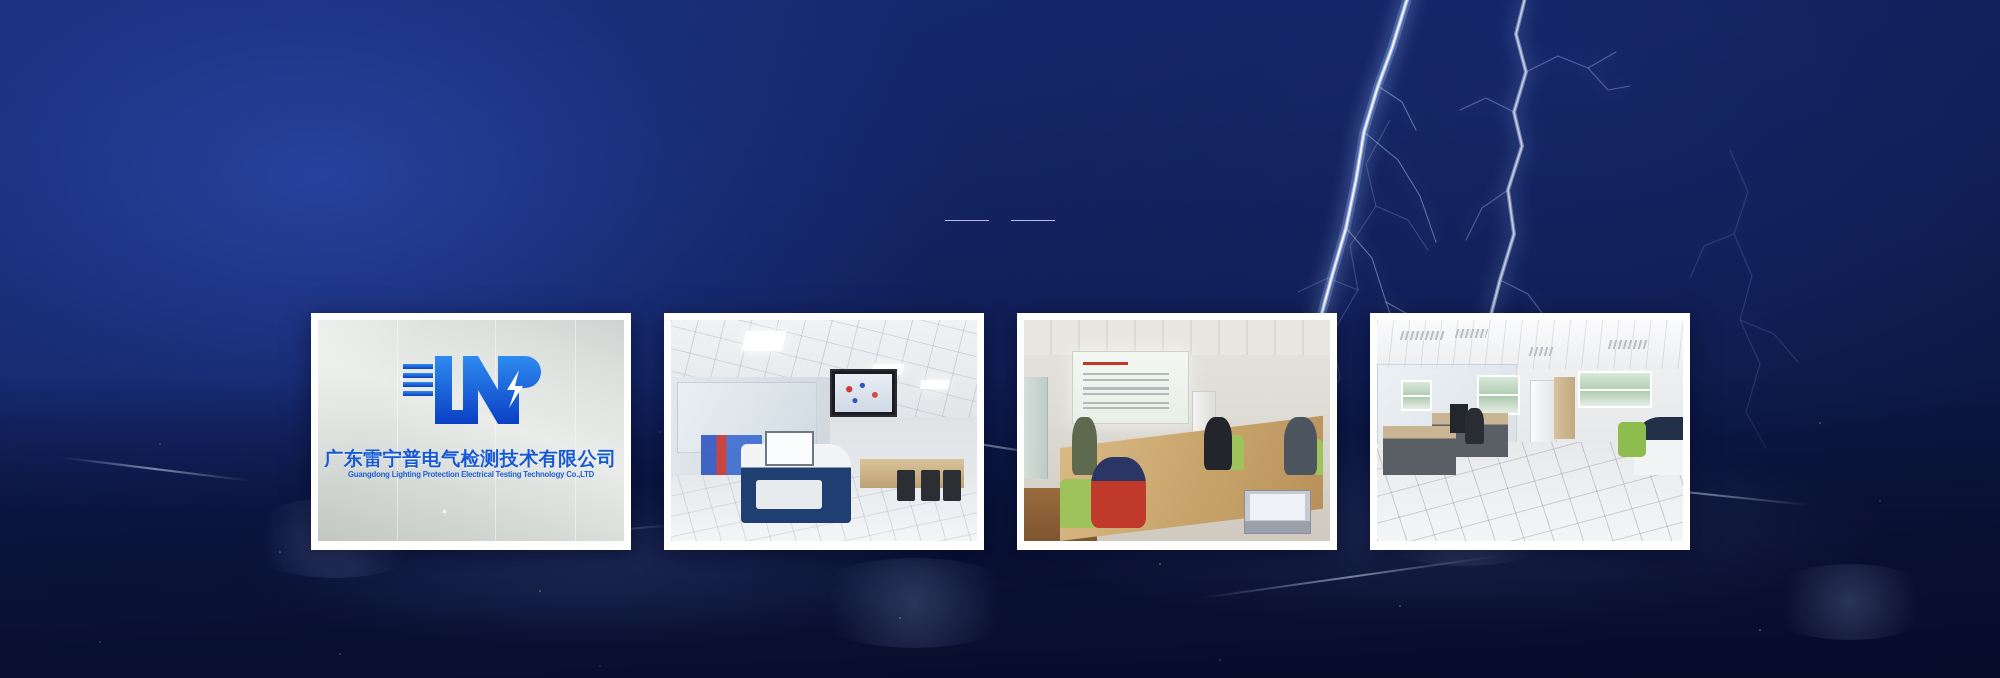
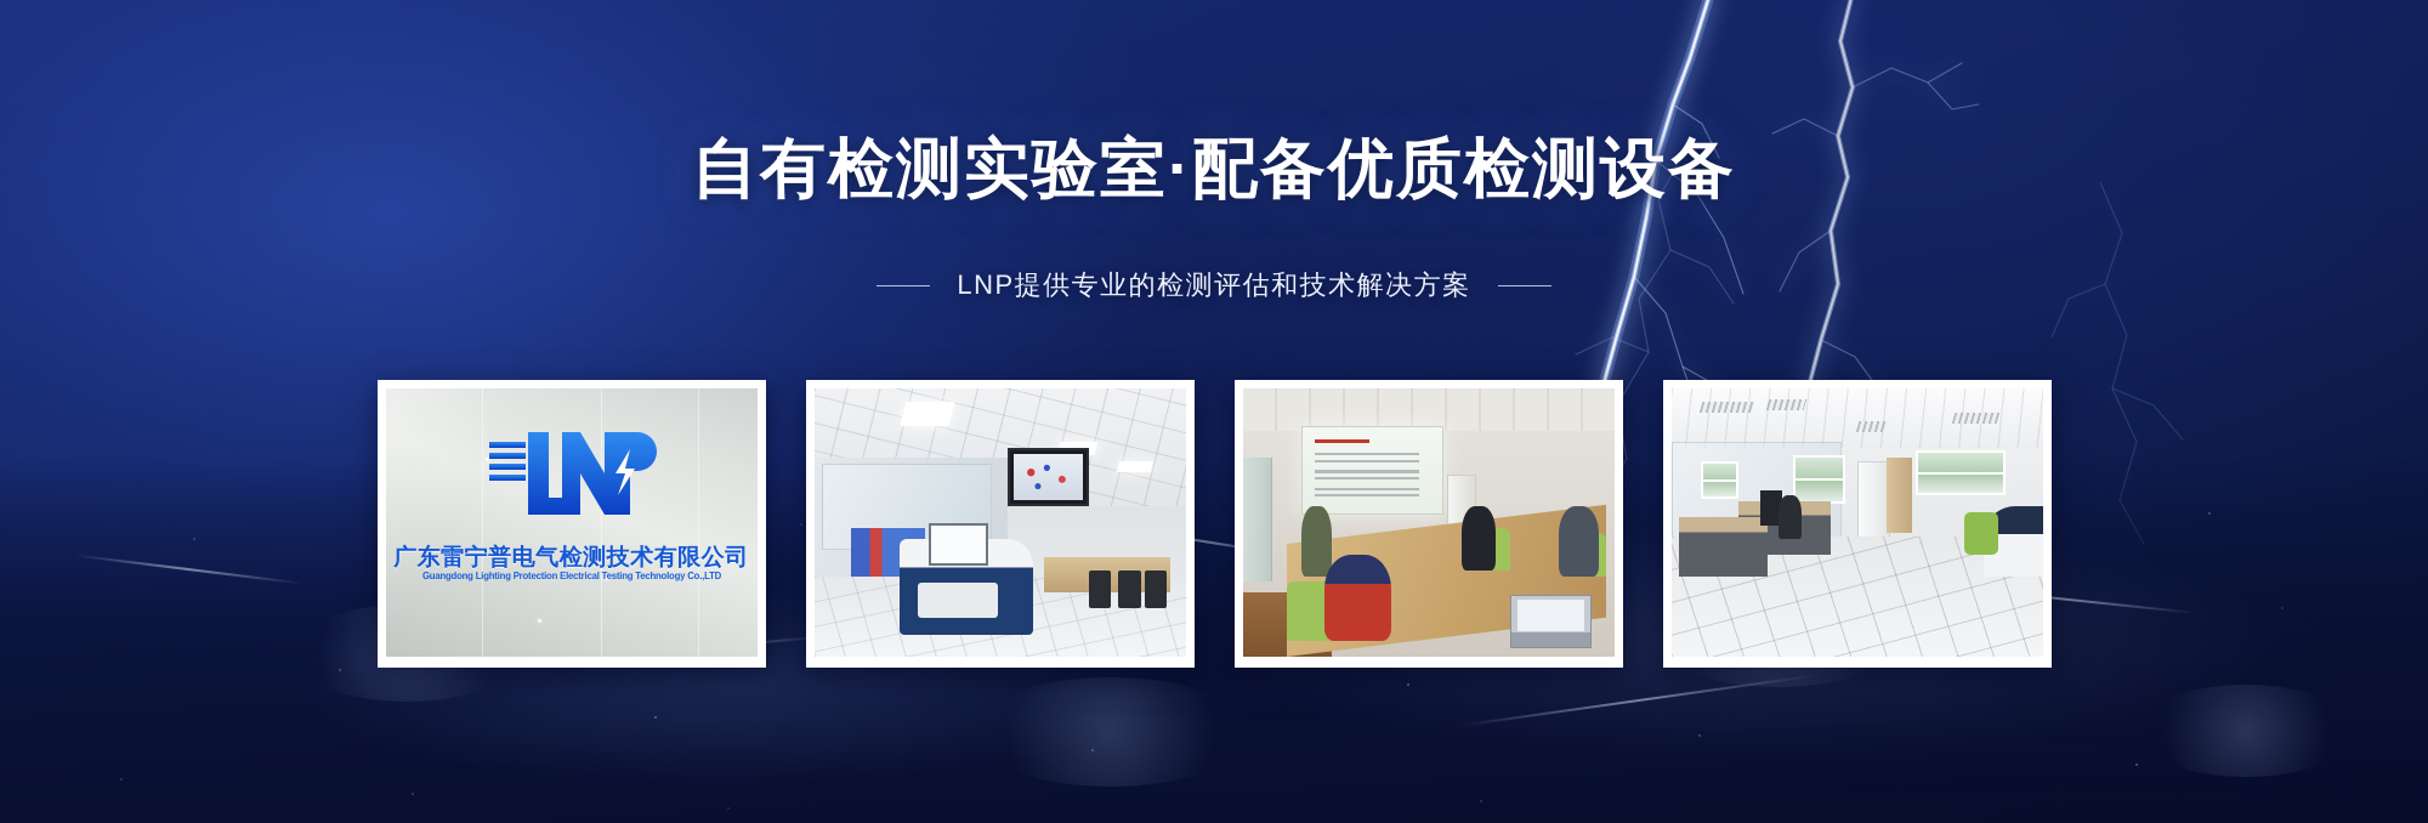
+ 自有检测实验室·配备优质检测设备
+ LNP提供专业的检测评估和技术解决方案
  广东雷宁普电气检测技术有限公司
  Guangdong Lighting Protection Electrical Testing Technology Co.,LTD
